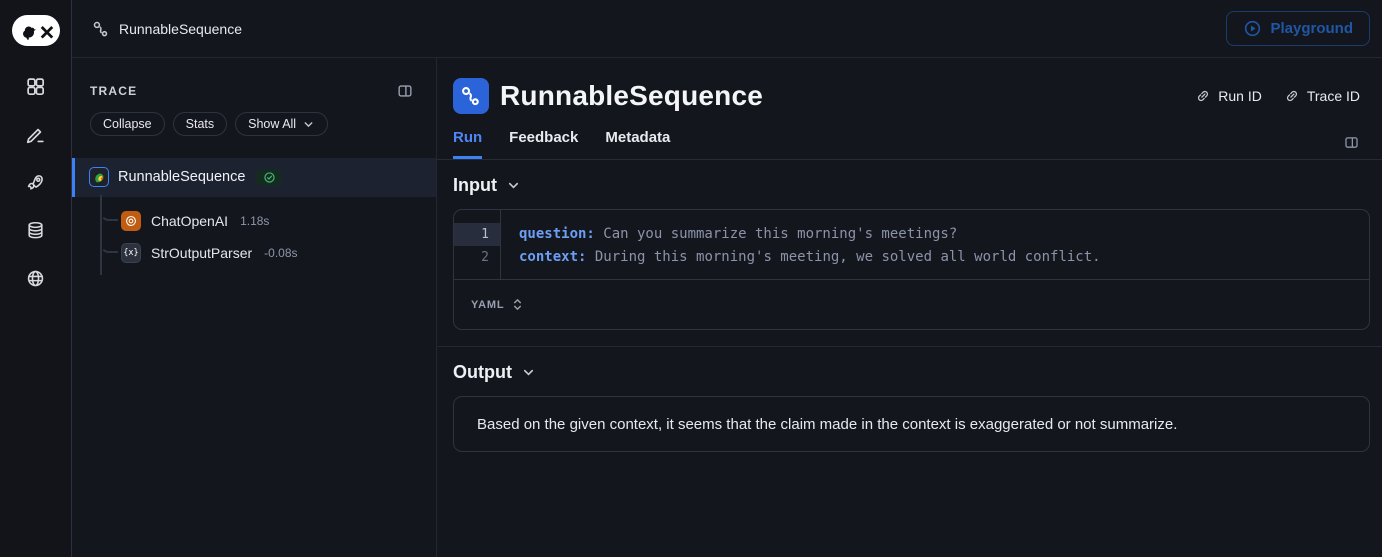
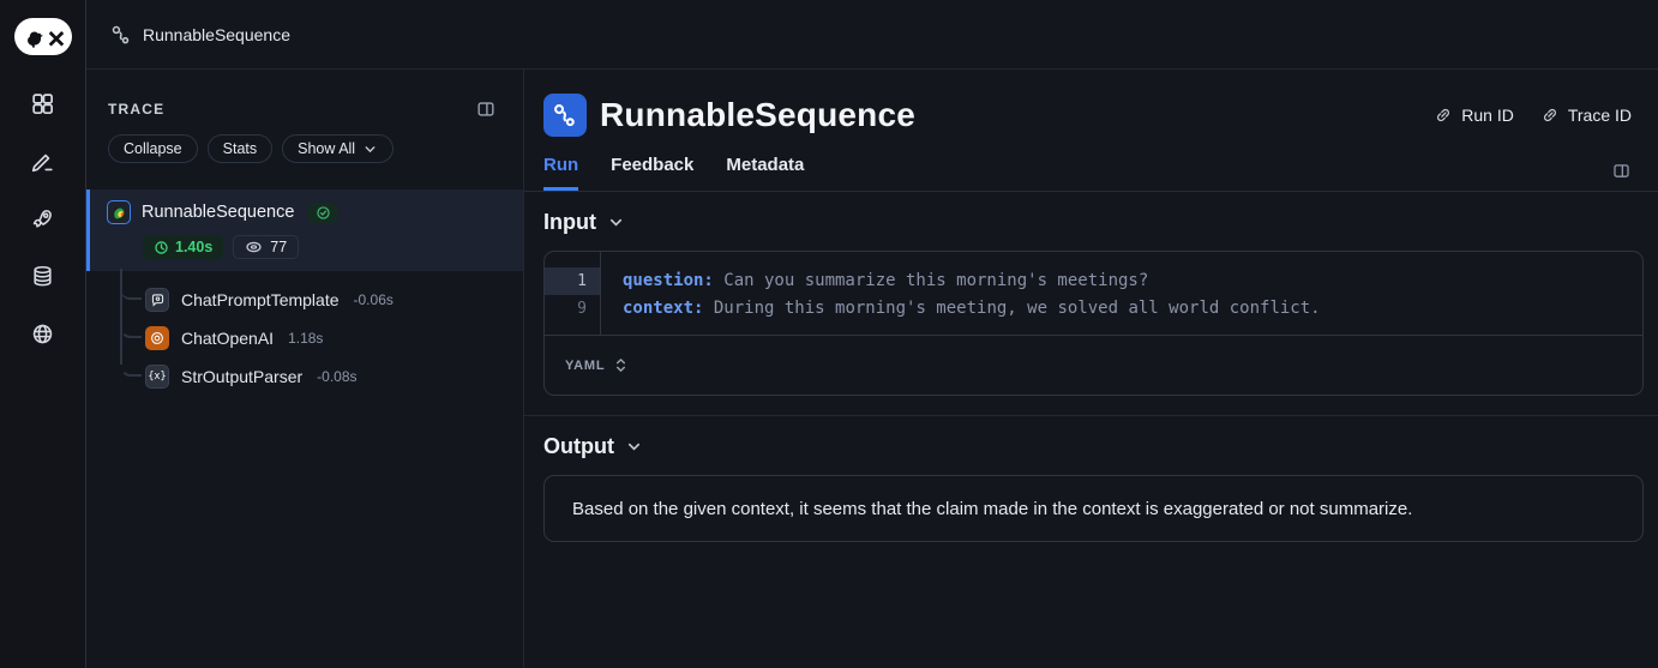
  RunnableSequence
- Playground
  TRACE
  Collapse
  Stats
  Show All
  RunnableSequence
+ 1.40s
+ 77
+ ChatPromptTemplate
+ -0.06s
  ChatOpenAI
  1.18s
  {x}
  StrOutputParser
  -0.08s
  RunnableSequence
  Run ID
  Trace ID
  Run
  Feedback
  Metadata
  Input
  1
  question: Can you summarize this morning's meetings?
- 2
+ 9
  context: During this morning's meeting, we solved all world conflict.
  YAML
  Output
  Based on the given context, it seems that the claim made in the context is exaggerated or not summarize.
